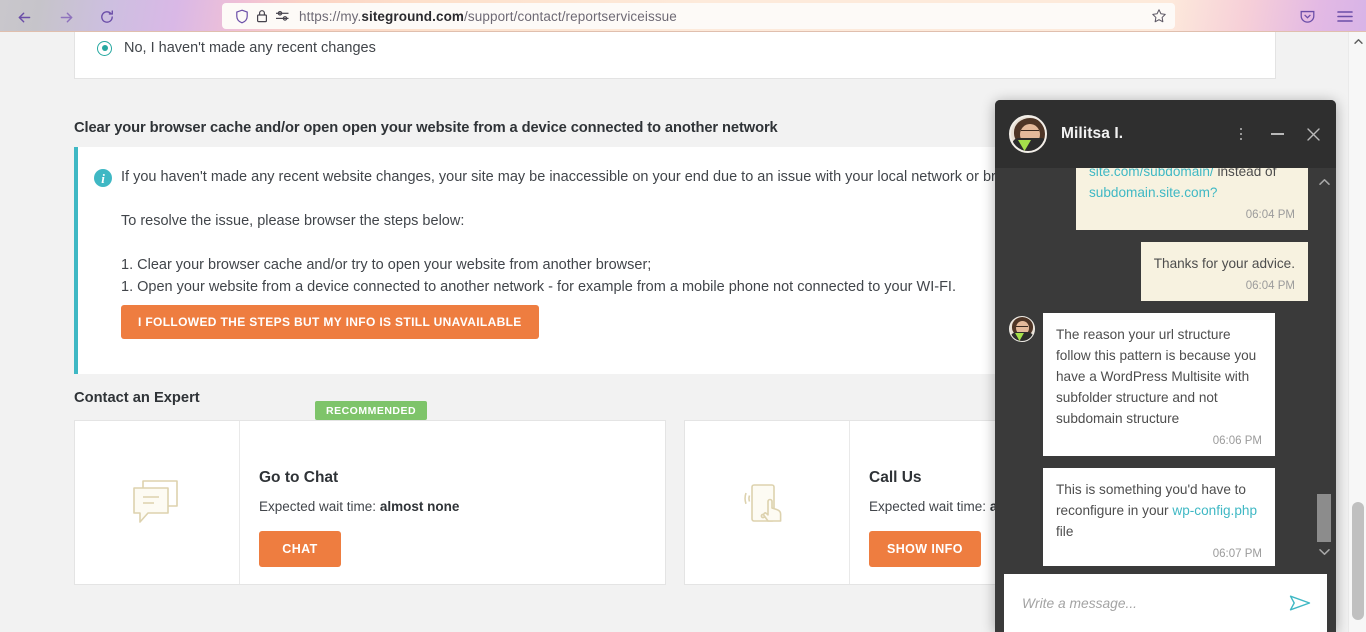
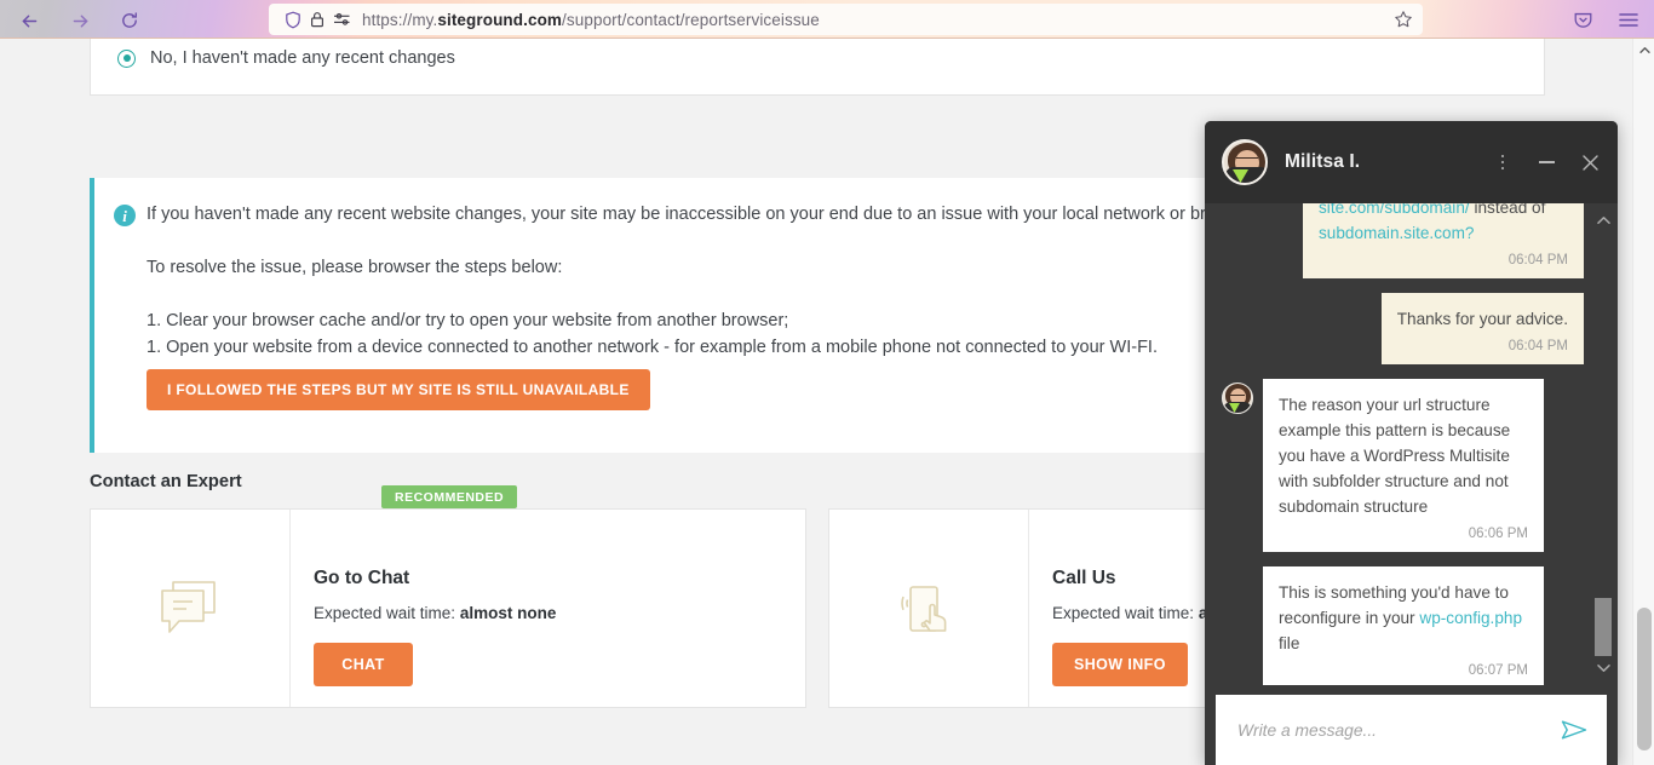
  https://my.siteground.com/support/contact/reportserviceissue
  No, I haven't made any recent changes
- Clear your browser cache and/or open open your website from a device connected to another network
  i
  If you haven't made any recent website changes, your site may be inaccessible on your end due to an issue with your local network or br
  To resolve the issue, please browser the steps below:
  1. Clear your browser cache and/or try to open your website from another browser;
  1. Open your website from a device connected to another network - for example from a mobile phone not connected to your WI-FI.
- I FOLLOWED THE STEPS BUT MY INFO IS STILL UNAVAILABLE
+ I FOLLOWED THE STEPS BUT MY SITE IS STILL UNAVAILABLE
  Contact an Expert
  RECOMMENDED
  Go to Chat
  Expected wait time: almost none
  CHAT
  Call Us
  SHOW INFO
  Militsa I.
  site.com/subdomain/ instead of subdomain.site.com?
  06:04 PM
  Thanks for your advice.
  06:04 PM
- The reason your url structure follow this pattern is because you have a WordPress Multisite with subfolder structure and not subdomain structure
+ The reason your url structure example this pattern is because you have a WordPress Multisite with subfolder structure and not subdomain structure
  06:06 PM
  This is something you'd have to reconfigure in your wp-config.php file
  06:07 PM
  Write a message...
